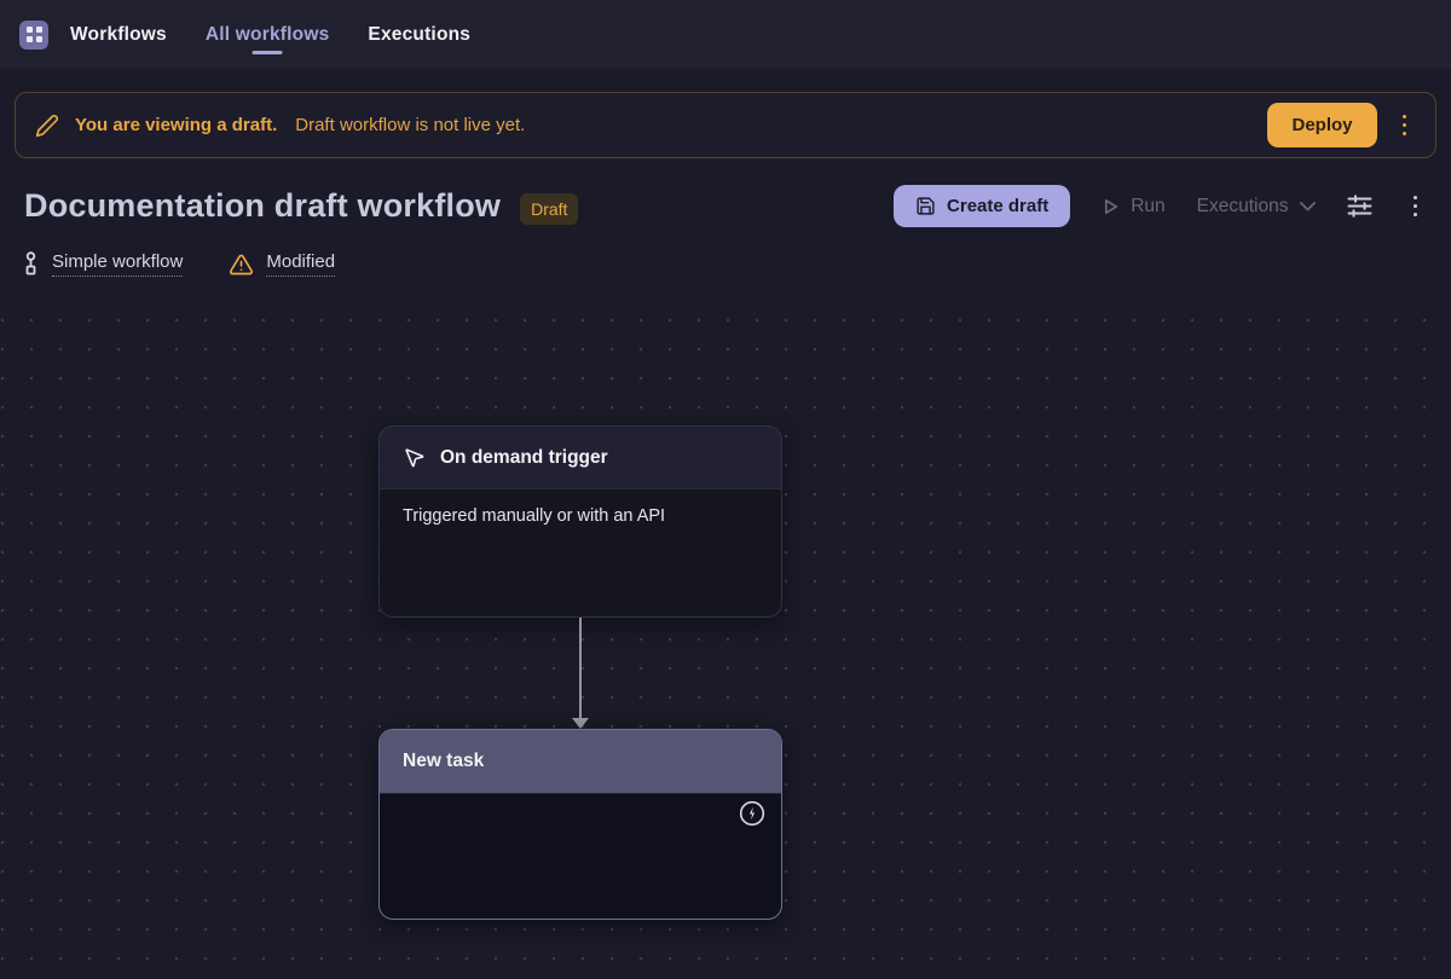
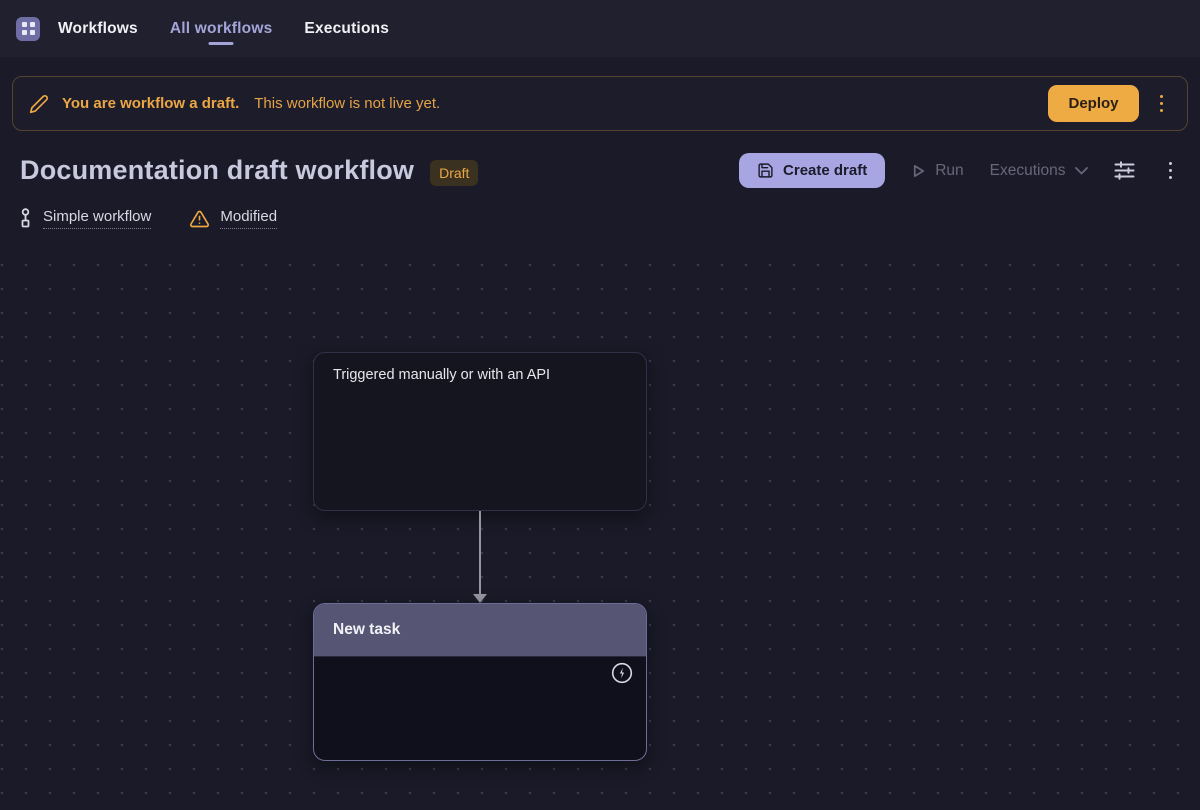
  Workflows
  All workflows
  Executions
- You are viewing a draft.
+ You are workflow a draft.
- Draft workflow is not live yet.
+ This workflow is not live yet.
  Deploy
  Documentation draft workflow
  Draft
  Create draft
  Run
  Executions
  Simple workflow
  Modified
- On demand trigger
  Triggered manually or with an API
  New task
